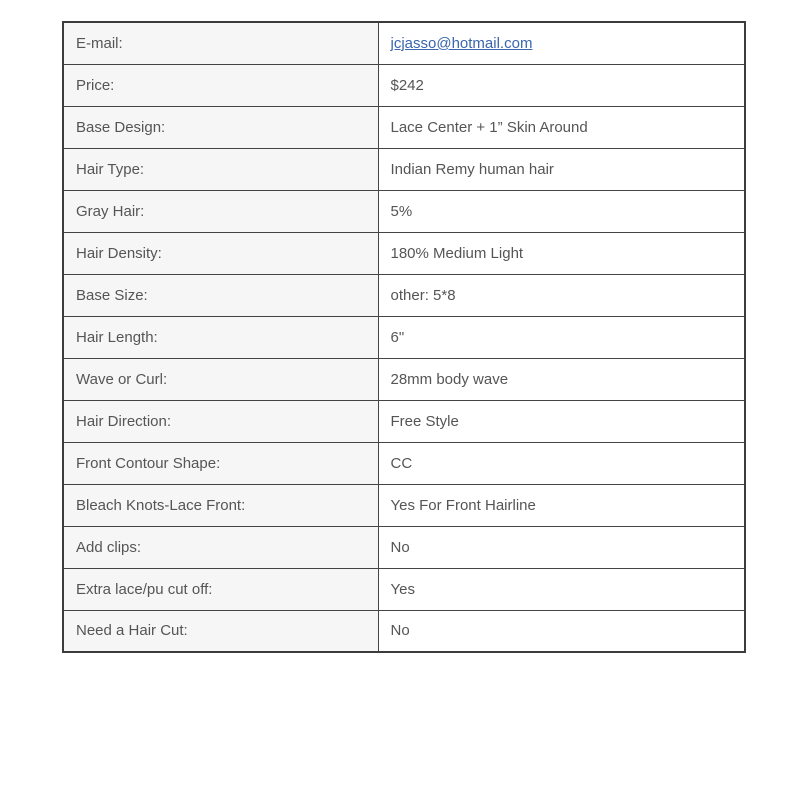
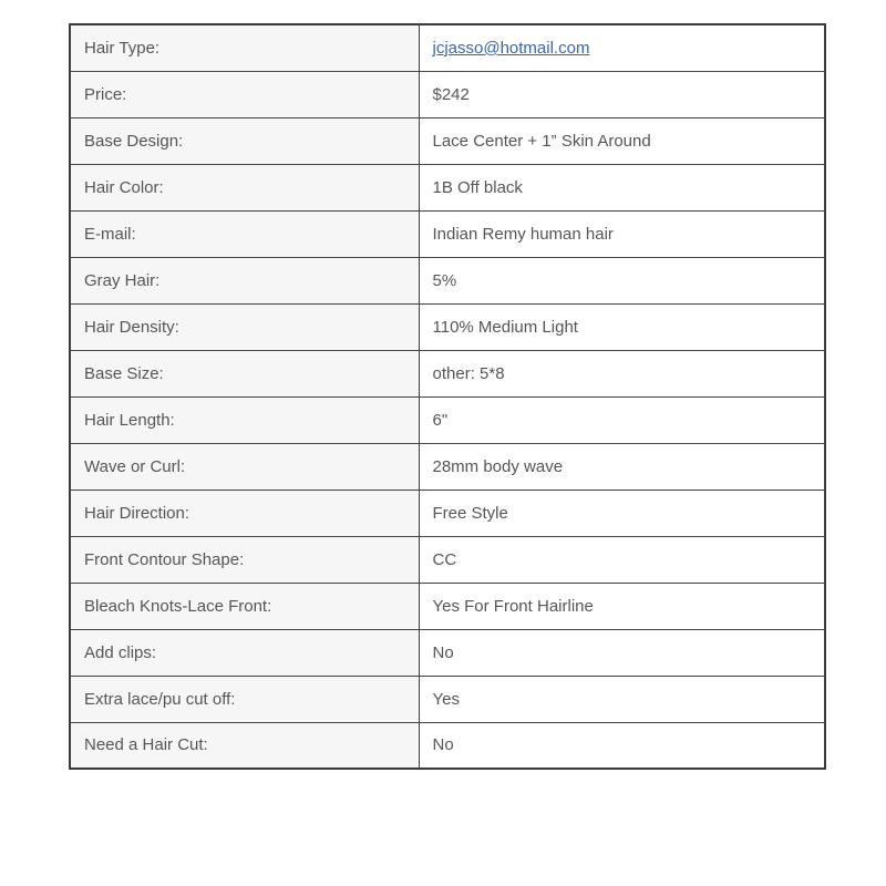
- E-mail:	jcjasso@hotmail.com
+ Hair Type:	jcjasso@hotmail.com
  Price:	$242
  Base Design:	Lace Center + 1” Skin Around
+ Hair Color:	1B Off black
- Hair Type:	Indian Remy human hair
+ E-mail:	Indian Remy human hair
  Gray Hair:	5%
- Hair Density:	180% Medium Light
+ Hair Density:	110% Medium Light
  Base Size:	other: 5*8
  Hair Length:	6"
  Wave or Curl:	28mm body wave
  Hair Direction:	Free Style
  Front Contour Shape:	CC
  Bleach Knots-Lace Front:	Yes For Front Hairline
  Add clips:	No
  Extra lace/pu cut off:	Yes
  Need a Hair Cut:	No
